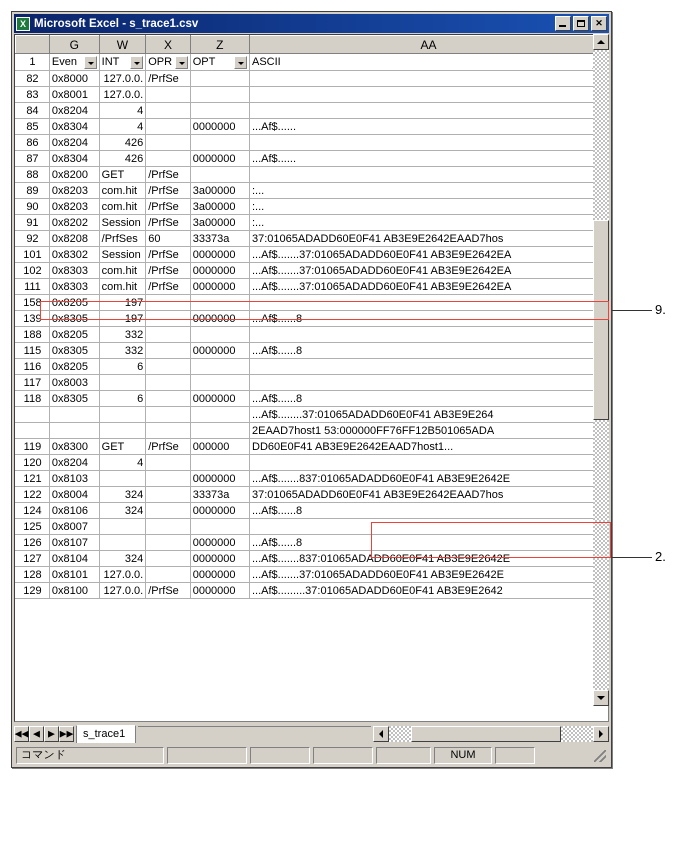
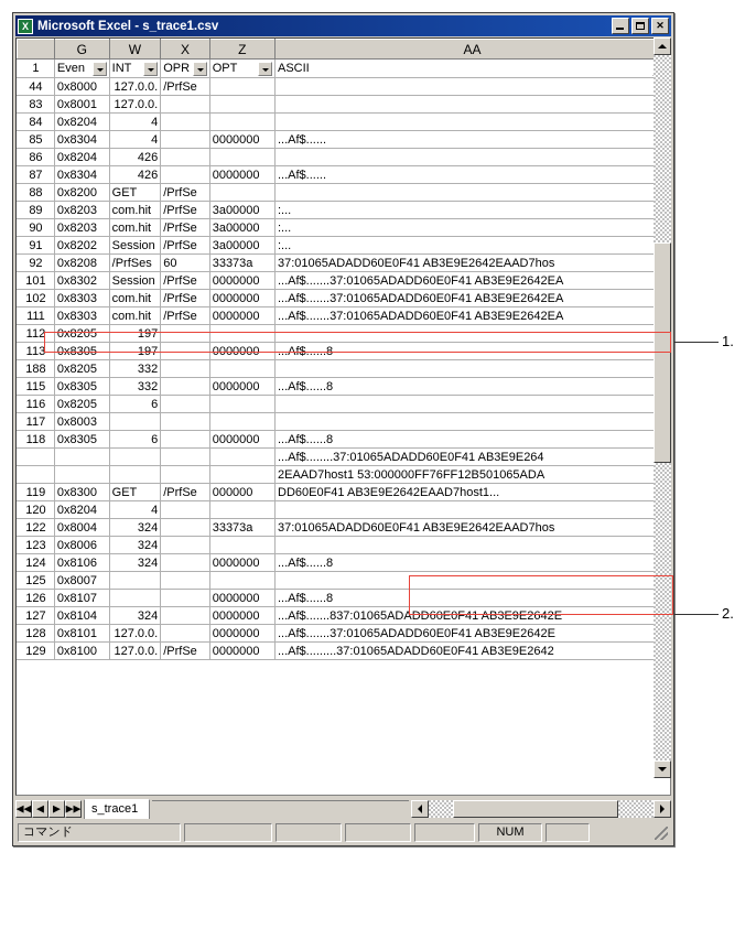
  X
  Microsoft Excel - s_trace1.csv
  ✕
  	G	W	X	Z	AA
  1	Even	INT	OPR	OPT	ASCII
- 82	0x8000	127.0.0.	/PrfSe
+ 44	0x8000	127.0.0.	/PrfSe
  83	0x8001	127.0.0.
  84	0x8204	4
  85	0x8304	4		0000000	...Af$......
  86	0x8204	426
  87	0x8304	426		0000000	...Af$......
  88	0x8200	GET	/PrfSe
  89	0x8203	com.hit	/PrfSe	3a00000	:...
  90	0x8203	com.hit	/PrfSe	3a00000	:...
  91	0x8202	Session	/PrfSe	3a00000	:...
  92	0x8208	/PrfSes	60	33373a	37:01065ADADD60E0F41 AB3E9E2642EAAD7hos
  101	0x8302	Session	/PrfSe	0000000	...Af$.......37:01065ADADD60E0F41 AB3E9E2642EA
  102	0x8303	com.hit	/PrfSe	0000000	...Af$.......37:01065ADADD60E0F41 AB3E9E2642EA
  111	0x8303	com.hit	/PrfSe	0000000	...Af$.......37:01065ADADD60E0F41 AB3E9E2642EA
- 158	0x8205	197
+ 112	0x8205	197
- 139	0x8305	197		0000000	...Af$......8
+ 113	0x8305	197		0000000	...Af$......8
  188	0x8205	332
  115	0x8305	332		0000000	...Af$......8
  116	0x8205	6
  117	0x8003
  118	0x8305	6		0000000	...Af$......8
  					...Af$........37:01065ADADD60E0F41 AB3E9E264
  					2EAAD7host1 53:000000FF76FF12B501065ADA
  119	0x8300	GET	/PrfSe	000000	DD60E0F41 AB3E9E2642EAAD7host1...
  120	0x8204	4
- 121	0x8103			0000000	...Af$.......837:01065ADADD60E0F41 AB3E9E2642E
  122	0x8004	324		33373a	37:01065ADADD60E0F41 AB3E9E2642EAAD7hos
+ 123	0x8006	324
  124	0x8106	324		0000000	...Af$......8
  125	0x8007
  126	0x8107			0000000	...Af$......8
  127	0x8104	324		0000000	...Af$.......837:01065ADADD60E0F41 AB3E9E2642E
  128	0x8101	127.0.0.		0000000	...Af$.......37:01065ADADD60E0F41 AB3E9E2642E
  129	0x8100	127.0.0.	/PrfSe	0000000	...Af$.........37:01065ADADD60E0F41 AB3E9E2642
  ◀◀
  ◀
  ▶
  ▶▶
  s_trace1
  コマンド
  NUM
- 9.
+ 1.
  2.
